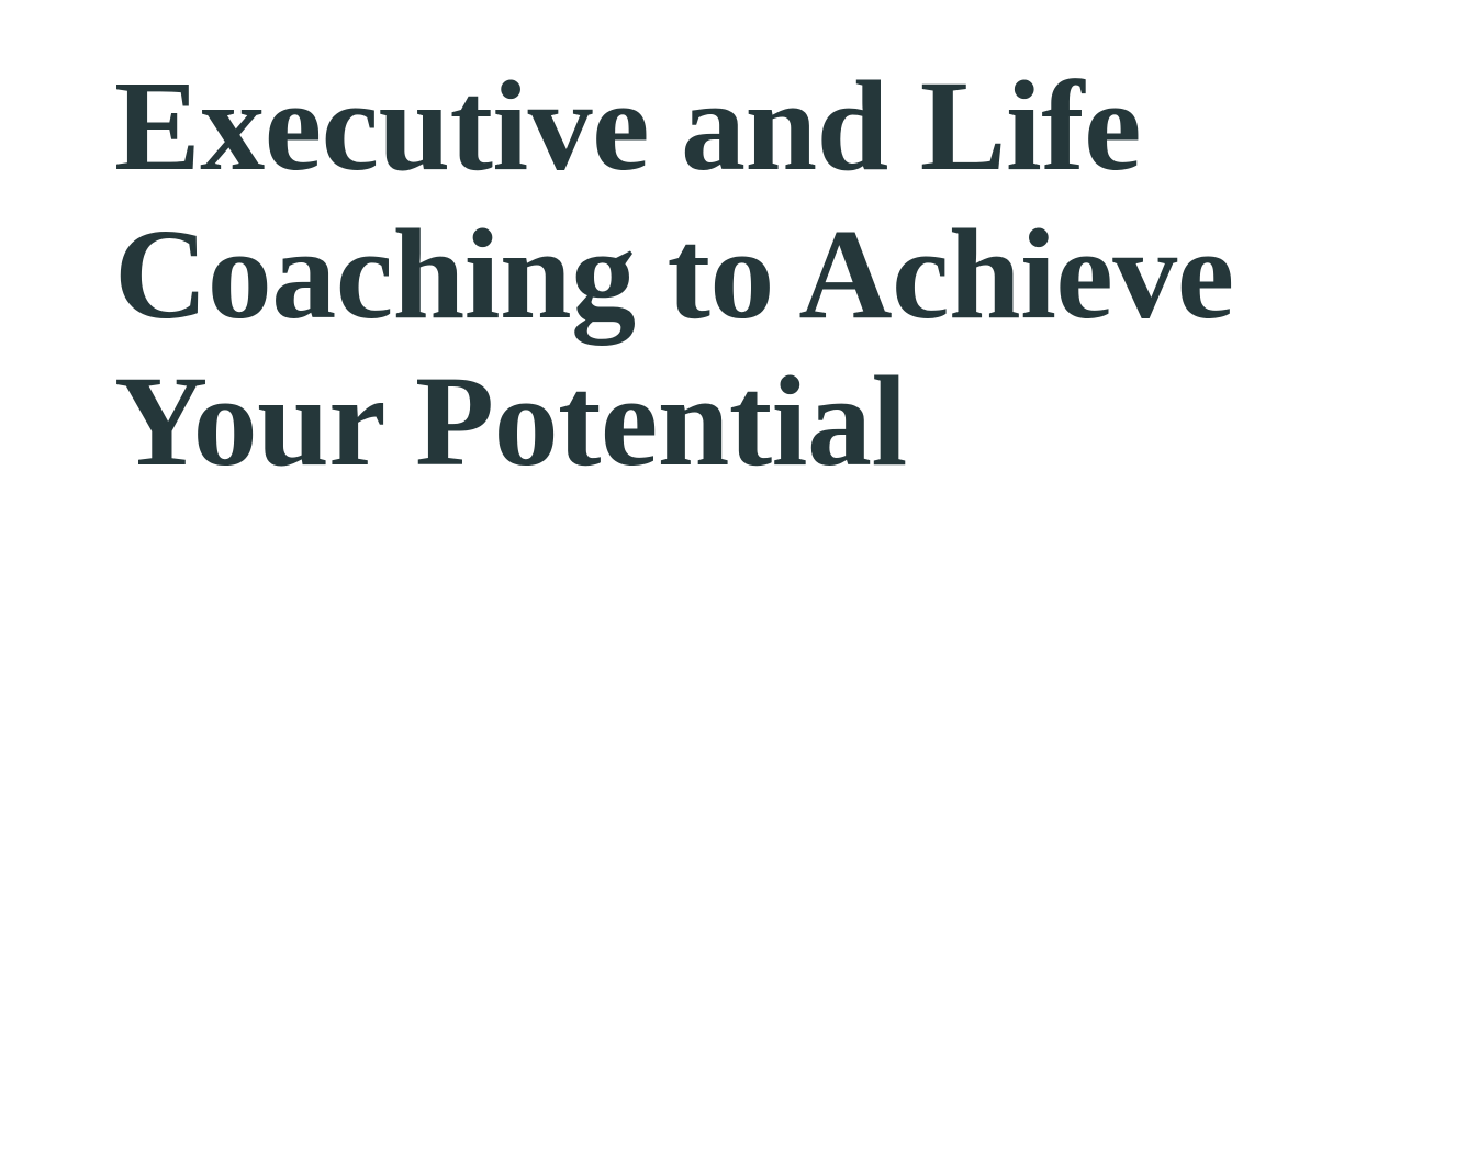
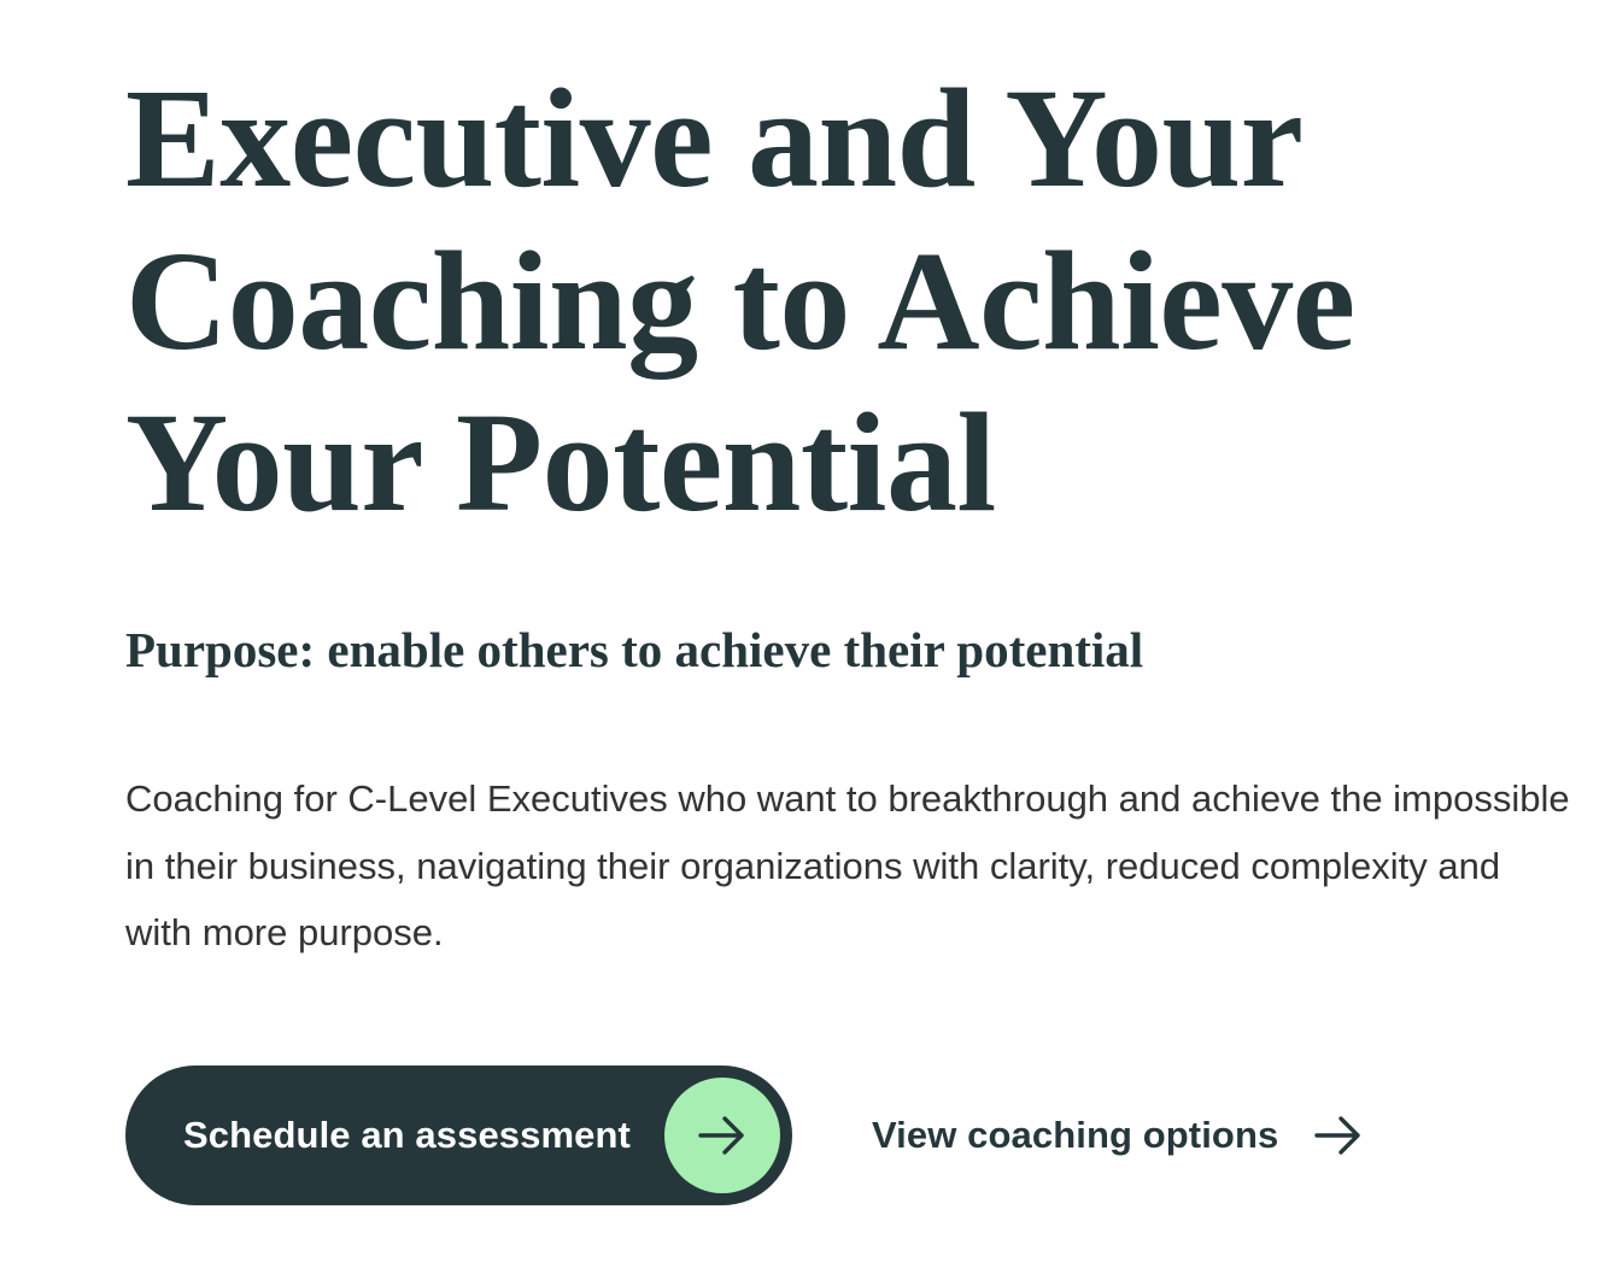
- Executive and Life Coaching to Achieve Your Potential
+ Executive and Your Coaching to Achieve Your Potential
+ Purpose: enable others to achieve their potential
+ Coaching for C-Level Executives who want to breakthrough and achieve the impossible in their business, navigating their organizations with clarity, reduced complexity and with more purpose.
+ Schedule an assessment
+ View coaching options
